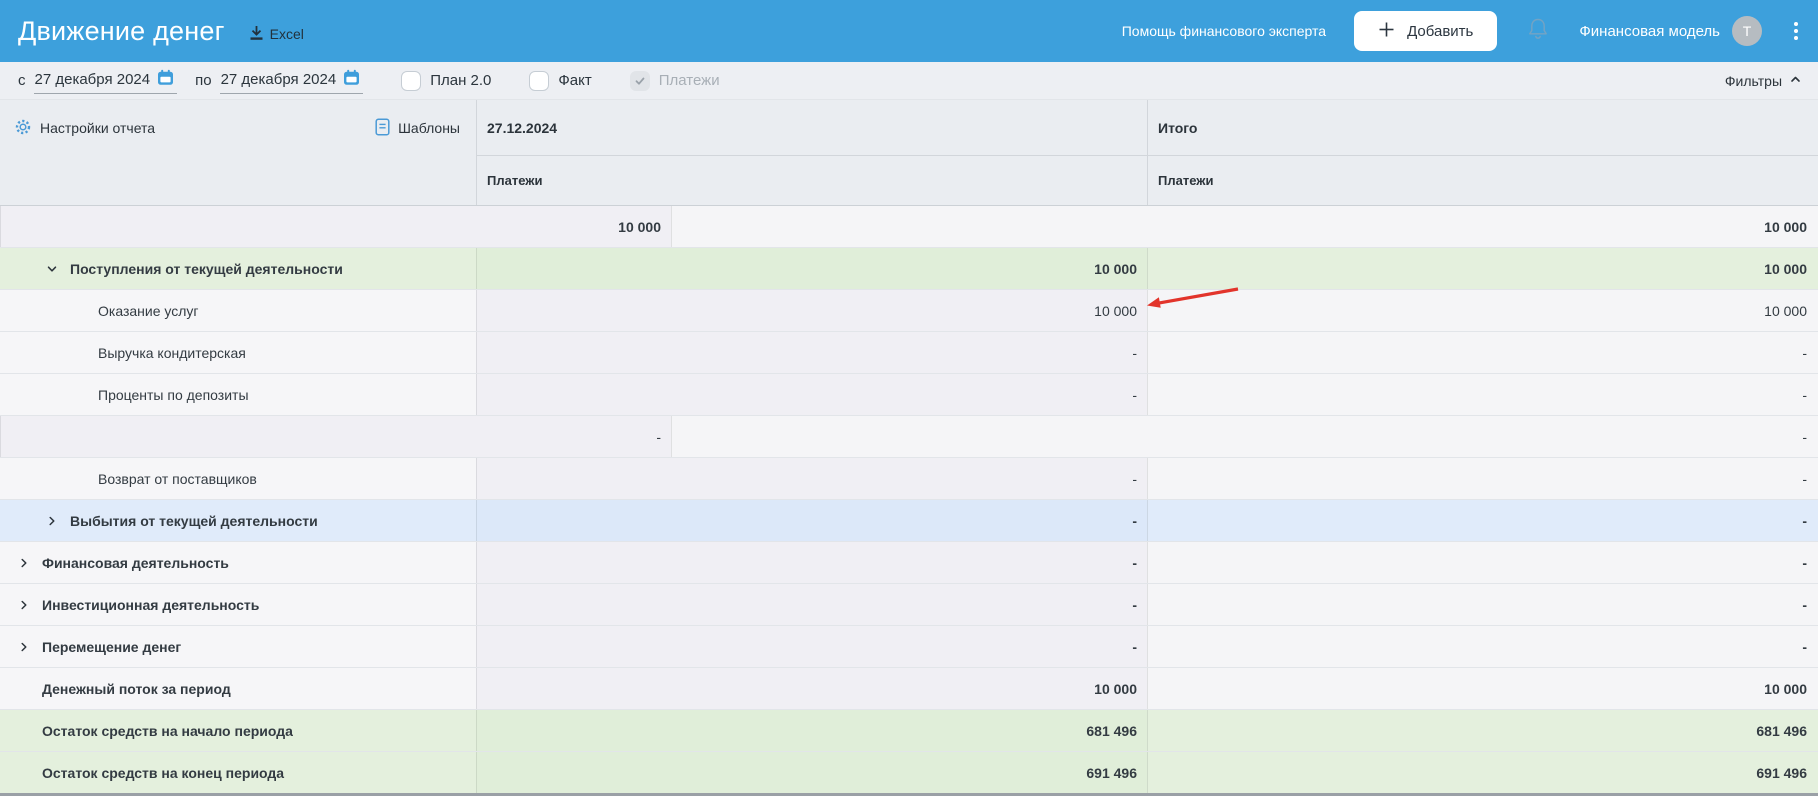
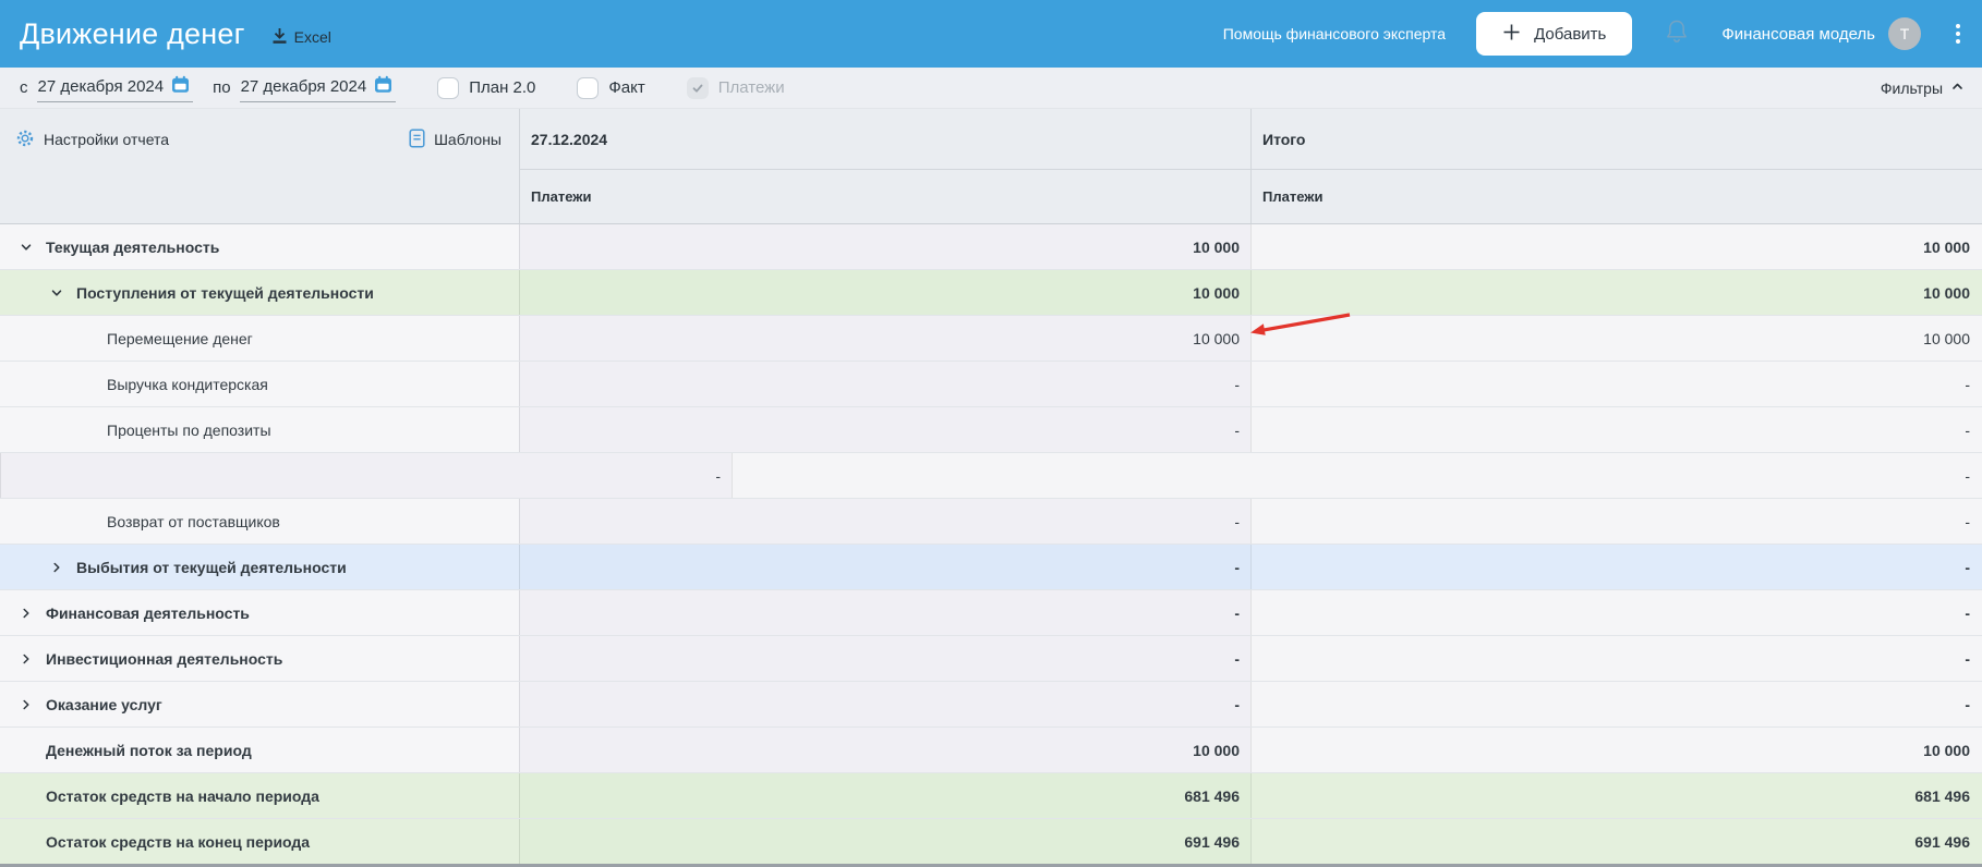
  Движение денег
  Excel
  Помощь финансового эксперта
  Добавить
  Финансовая модель
  Т
  с
  27 декабря 2024
  по
  27 декабря 2024
  План 2.0
  Факт
  Платежи
  Фильтры
  Настройки отчета
  Шаблоны
  27.12.2024
  Платежи
  Итого
  Платежи
+ Текущая деятельность
  10 000
  10 000
  Поступления от текущей деятельности
  10 000
  10 000
- Оказание услуг
+ Перемещение денег
  10 000
  10 000
  Выручка кондитерская
  -
  -
  Проценты по депозиты
  -
  -
  -
  -
  Возврат от поставщиков
  -
  -
  Выбытия от текущей деятельности
  -
  -
  Финансовая деятельность
  -
  -
  Инвестиционная деятельность
  -
  -
- Перемещение денег
+ Оказание услуг
  -
  -
  Денежный поток за период
  10 000
  10 000
  Остаток средств на начало периода
  681 496
  681 496
  Остаток средств на конец периода
  691 496
  691 496
